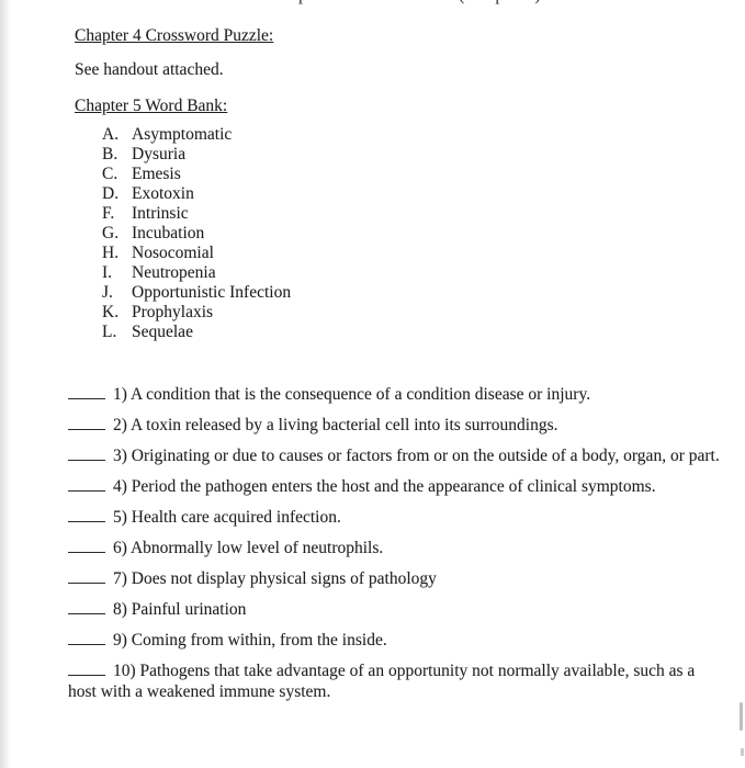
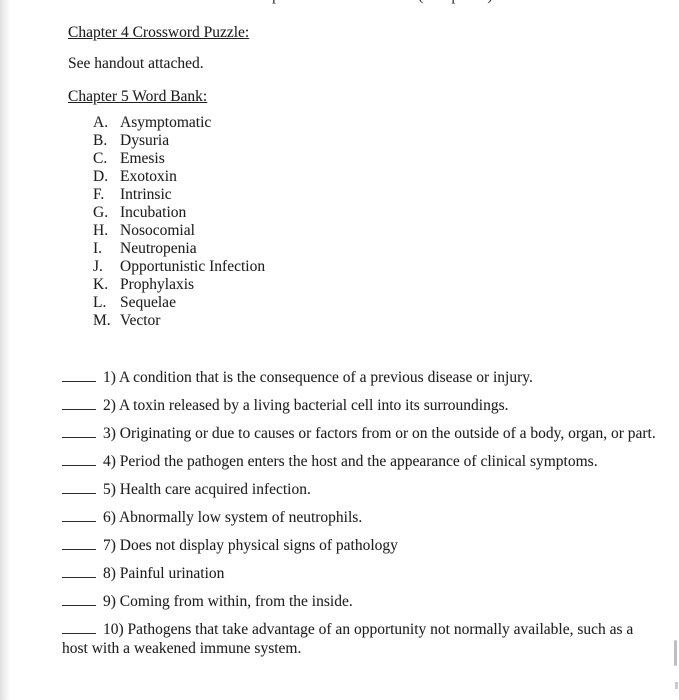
  Chapter 4 Crossword Puzzle:
  See handout attached.
  Chapter 5 Word Bank:
  A. Asymptomatic
  B. Dysuria
  C. Emesis
  D. Exotoxin
  F. Intrinsic
  G. Incubation
  H. Nosocomial
  I. Neutropenia
  J. Opportunistic Infection
  K. Prophylaxis
  L. Sequelae
+ M. Vector
- 1) A condition that is the consequence of a condition disease or injury.
+ 1) A condition that is the consequence of a previous disease or injury.
  2) A toxin released by a living bacterial cell into its surroundings.
  3) Originating or due to causes or factors from or on the outside of a body, organ, or part.
  4) Period the pathogen enters the host and the appearance of clinical symptoms.
  5) Health care acquired infection.
- 6) Abnormally low level of neutrophils.
+ 6) Abnormally low system of neutrophils.
  7) Does not display physical signs of pathology
  8) Painful urination
  9) Coming from within, from the inside.
  10) Pathogens that take advantage of an opportunity not normally available, such as a host with a weakened immune system.
